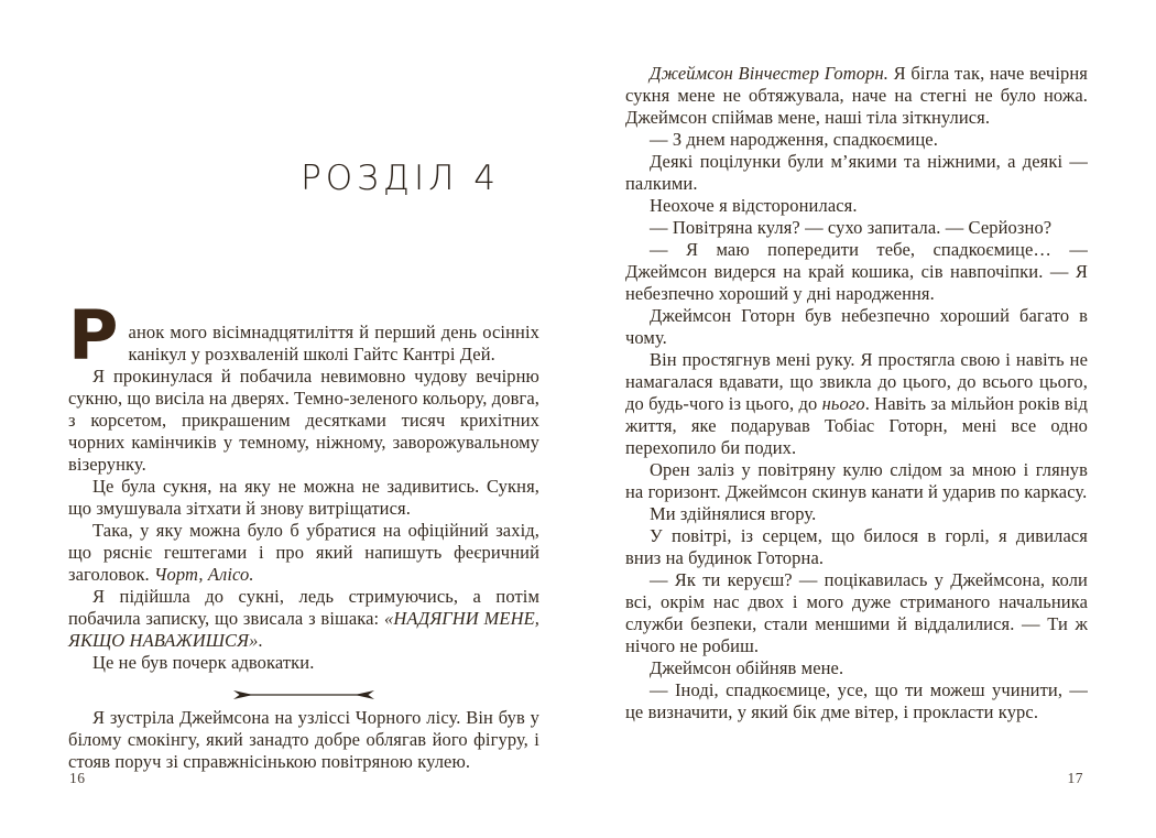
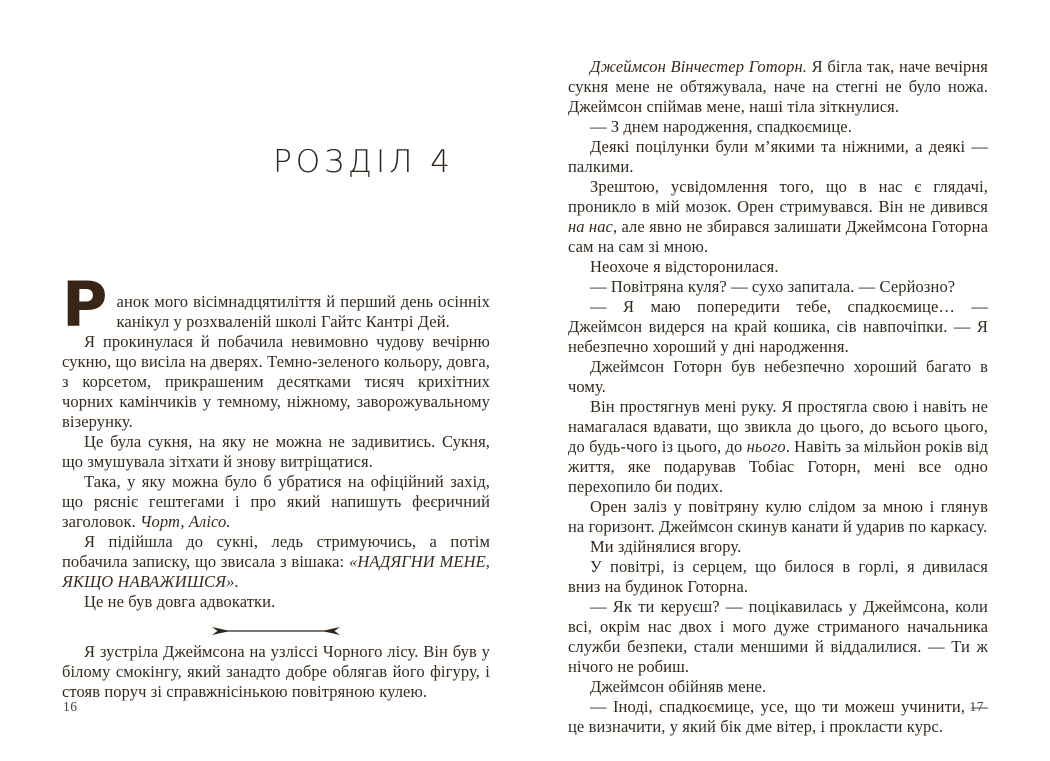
  РОЗДІЛ 4
  Р
  анок мого вісімнадцятиліття й перший день осінніх канікул у розхваленій школі Гайтс Кантрі Дей.
  Я прокинулася й побачила невимовно чудову вечірню сукню, що висіла на дверях. Темно-зеленого кольору, довга, з корсетом, прикрашеним десятками тисяч крихітних чорних камінчиків у темному, ніжному, заворожувальному візерунку.
  Це була сукня, на яку не можна не задивитись. Сукня, що змушувала зітхати й знову витріщатися.
  Така, у яку можна було б убратися на офіційний захід, що рясніє гештегами і про який напишуть феєричний заголовок. Чорт, Алісо.
  Я підійшла до сукні, ледь стримуючись, а потім побачила записку, що звисала з вішака: «НАДЯГНИ МЕНЕ, ЯКЩО НАВАЖИШСЯ».
- Це не був почерк адвокатки.
+ Це не був довга адвокатки.
  Я зустріла Джеймсона на узліссі Чорного лісу. Він був у білому смокінгу, який занадто добре облягав його фігуру, і стояв поруч зі справжнісінькою повітряною кулею.
  16
  Джеймсон Вінчестер Готорн. Я бігла так, наче вечірня сукня мене не обтяжувала, наче на стегні не було ножа. Джеймсон спіймав мене, наші тіла зіткнулися.
  — З днем народження, спадкоємице.
  Деякі поцілунки були м’якими та ніжними, а деякі — палкими.
+ Зрештою, усвідомлення того, що в нас є глядачі, проникло в мій мозок. Орен стримувався. Він не дивився на нас, але явно не збирався залишати Джеймсона Готорна сам на сам зі мною.
  Неохоче я відсторонилася.
  — Повітряна куля? — сухо запитала. — Серйозно?
  — Я маю попередити тебе, спадкоємице… — Джеймсон видерся на край кошика, сів навпочіпки. — Я небезпечно хороший у дні народження.
  Джеймсон Готорн був небезпечно хороший багато в чому.
  Він простягнув мені руку. Я простягла свою і навіть не намагалася вдавати, що звикла до цього, до всього цього, до будь-чого із цього, до нього. Навіть за мільйон років від життя, яке подарував Тобіас Готорн, мені все одно перехопило би подих.
  Орен заліз у повітряну кулю слідом за мною і глянув на горизонт. Джеймсон скинув канати й ударив по каркасу.
  Ми здійнялися вгору.
  У повітрі, із серцем, що билося в горлі, я дивилася вниз на будинок Готорна.
  — Як ти керуєш? — поцікавилась у Джеймсона, коли всі, окрім нас двох і мого дуже стриманого начальника служби безпеки, стали меншими й віддалилися. — Ти ж нічого не робиш.
  Джеймсон обійняв мене.
  — Іноді, спадкоємице, усе, що ти можеш учинити, — це визначити, у який бік дме вітер, і прокласти курс.
  17
